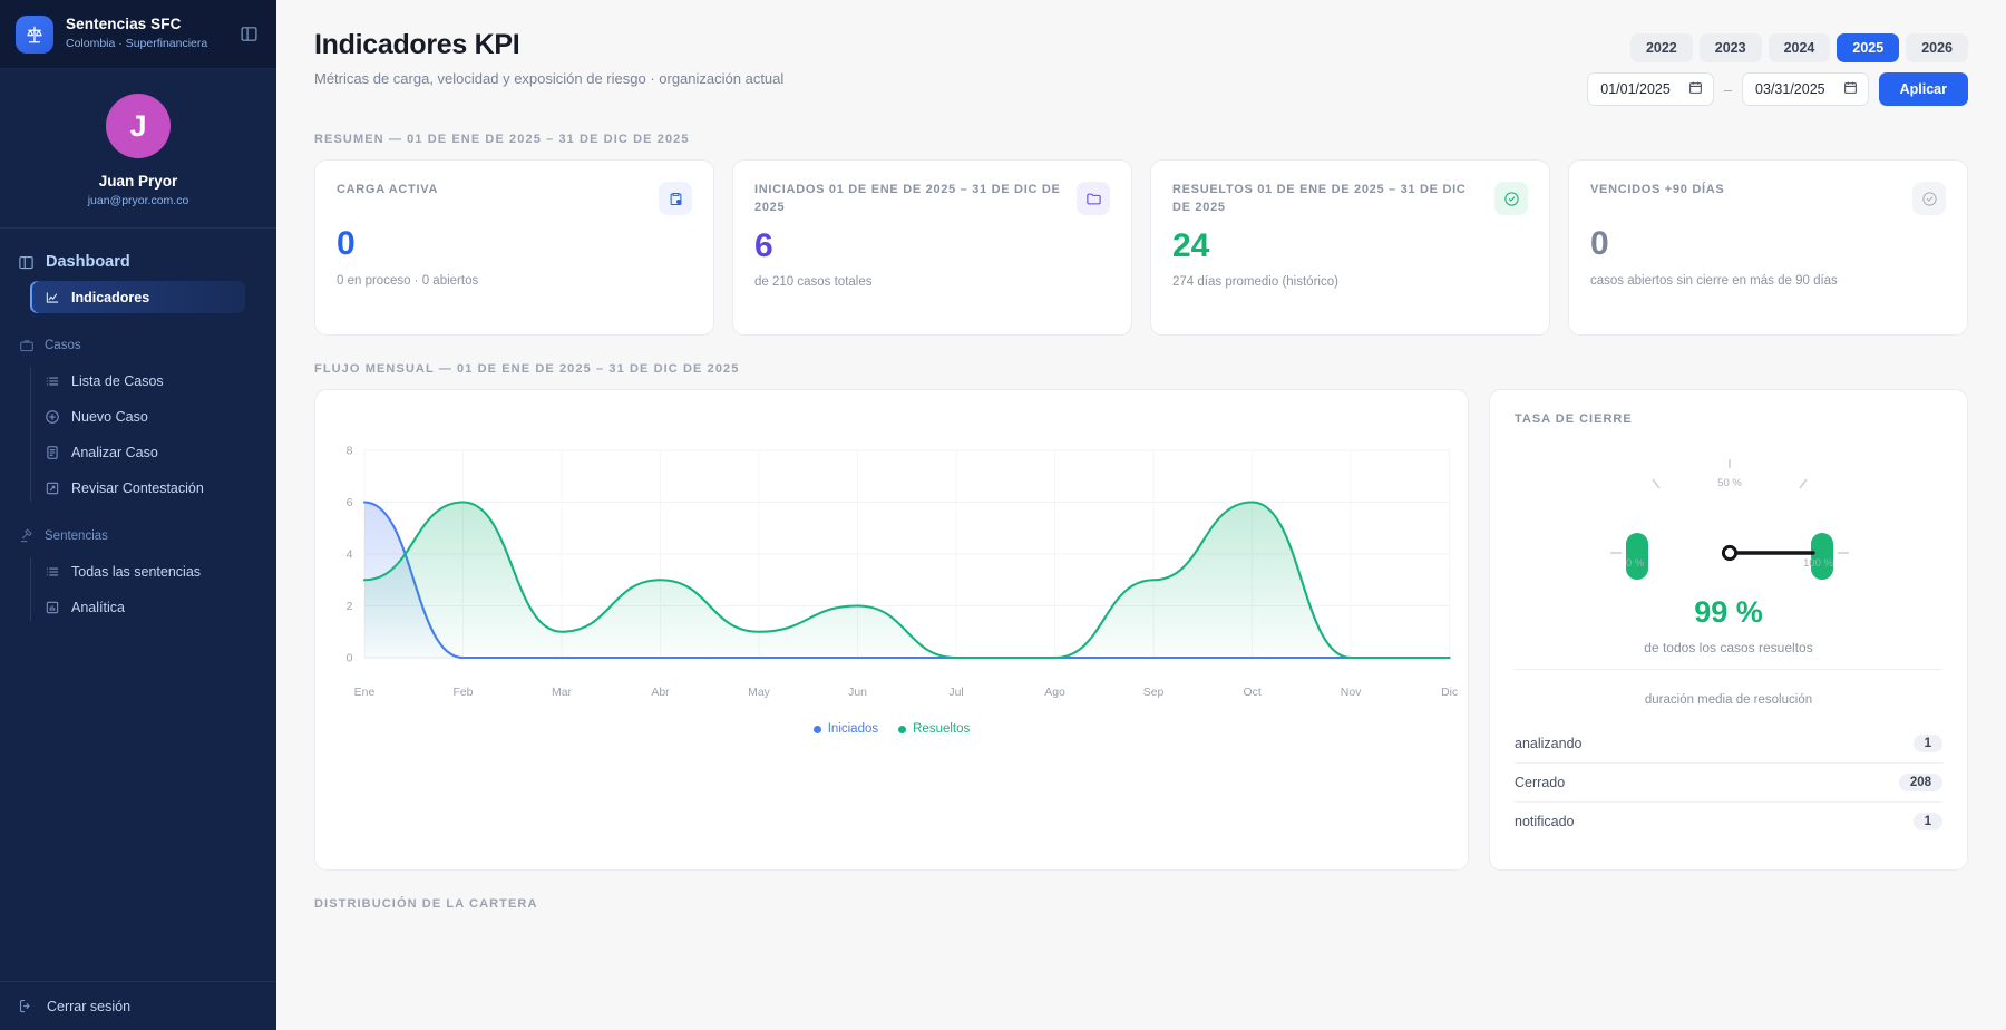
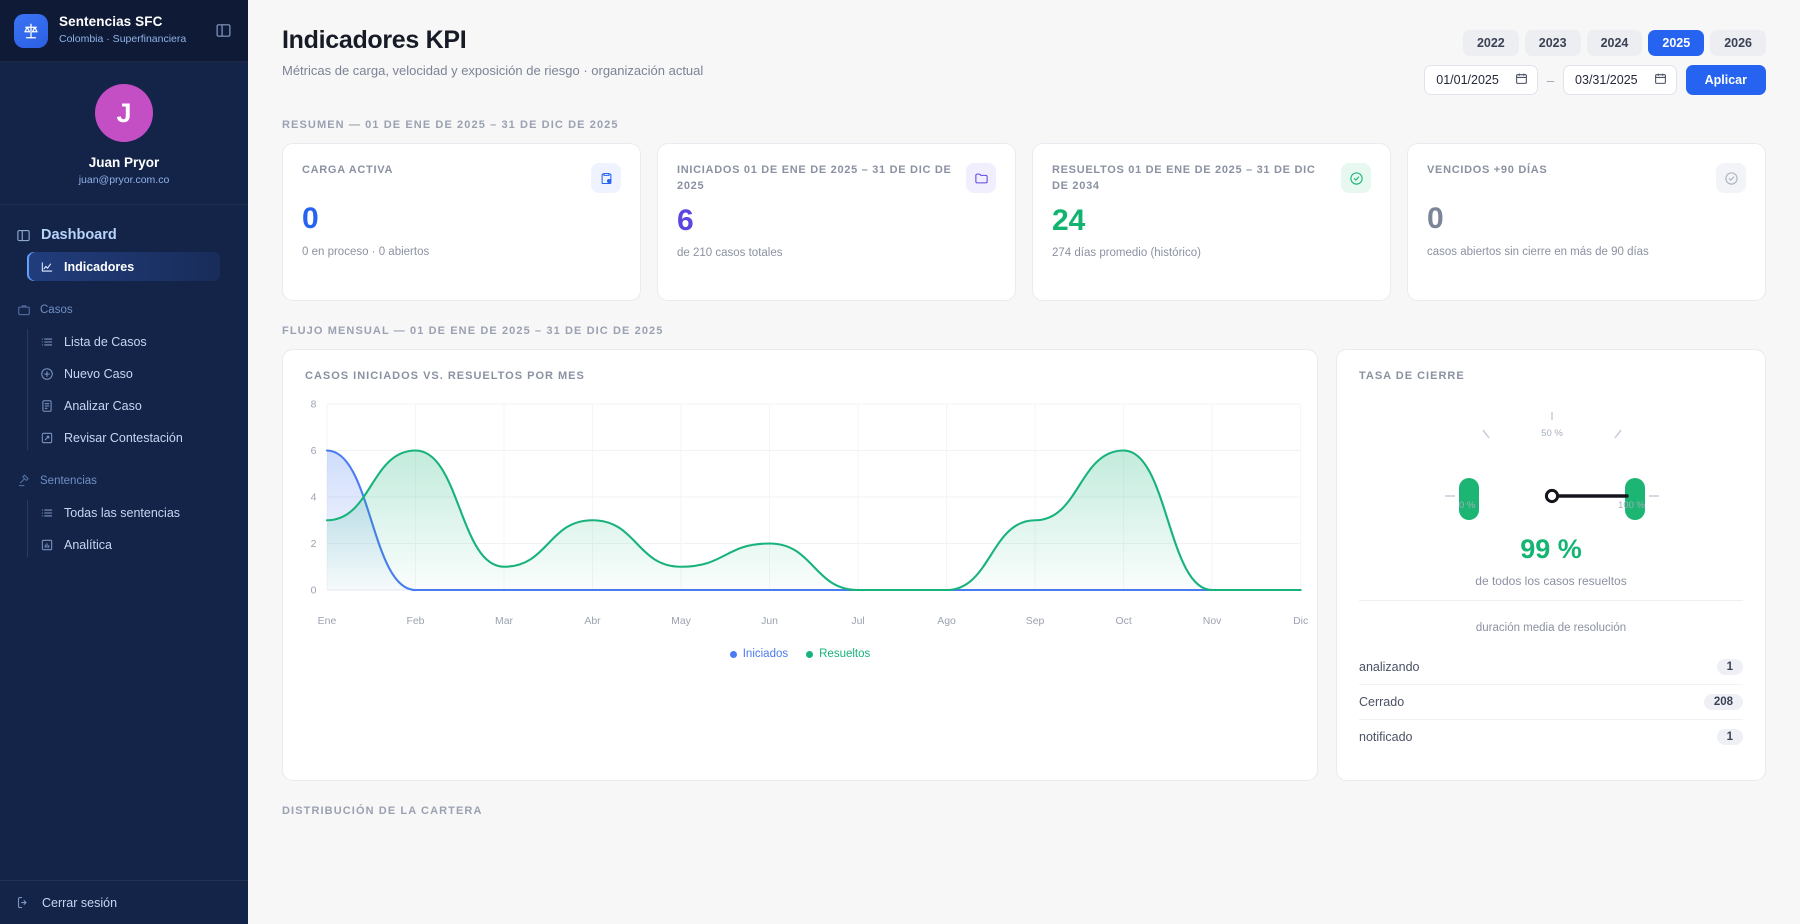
  Sentencias SFC
  Colombia · Superfinanciera
  J
  Juan Pryor
  juan@pryor.com.co
  Dashboard
  Indicadores
  Casos
  Lista de Casos
  Nuevo Caso
  Analizar Caso
  Revisar Contestación
  Sentencias
  Todas las sentencias
  Analítica
  Cerrar sesión
  Indicadores KPI
  Métricas de carga, velocidad y exposición de riesgo · organización actual
  2022
  2023
  2024
  2025
  2026
  01/01/2025
  –
  03/31/2025
  Aplicar
  RESUMEN — 01 DE ENE DE 2025 – 31 DE DIC DE 2025
  CARGA ACTIVA
  0
  0 en proceso · 0 abiertos
  INICIADOS 01 DE ENE DE 2025 – 31 DE DIC DE 2025
  6
  de 210 casos totales
- RESUELTOS 01 DE ENE DE 2025 – 31 DE DIC DE 2025
+ RESUELTOS 01 DE ENE DE 2025 – 31 DE DIC DE 2034
  24
  274 días promedio (histórico)
  VENCIDOS +90 DÍAS
  0
  casos abiertos sin cierre en más de 90 días
  FLUJO MENSUAL — 01 DE ENE DE 2025 – 31 DE DIC DE 2025
+ CASOS INICIADOS VS. RESUELTOS POR MES
  0
  2
  4
  6
  8
  Ene
  Feb
  Mar
  Abr
  May
  Jun
  Jul
  Ago
  Sep
  Oct
  Nov
  Dic
  Iniciados
  Resueltos
  TASA DE CIERRE
  50 %
  0 %
  100 %
  99 %
  de todos los casos resueltos
  duración media de resolución
  analizando
  1
  Cerrado
  208
  notificado
  1
  DISTRIBUCIÓN DE LA CARTERA
